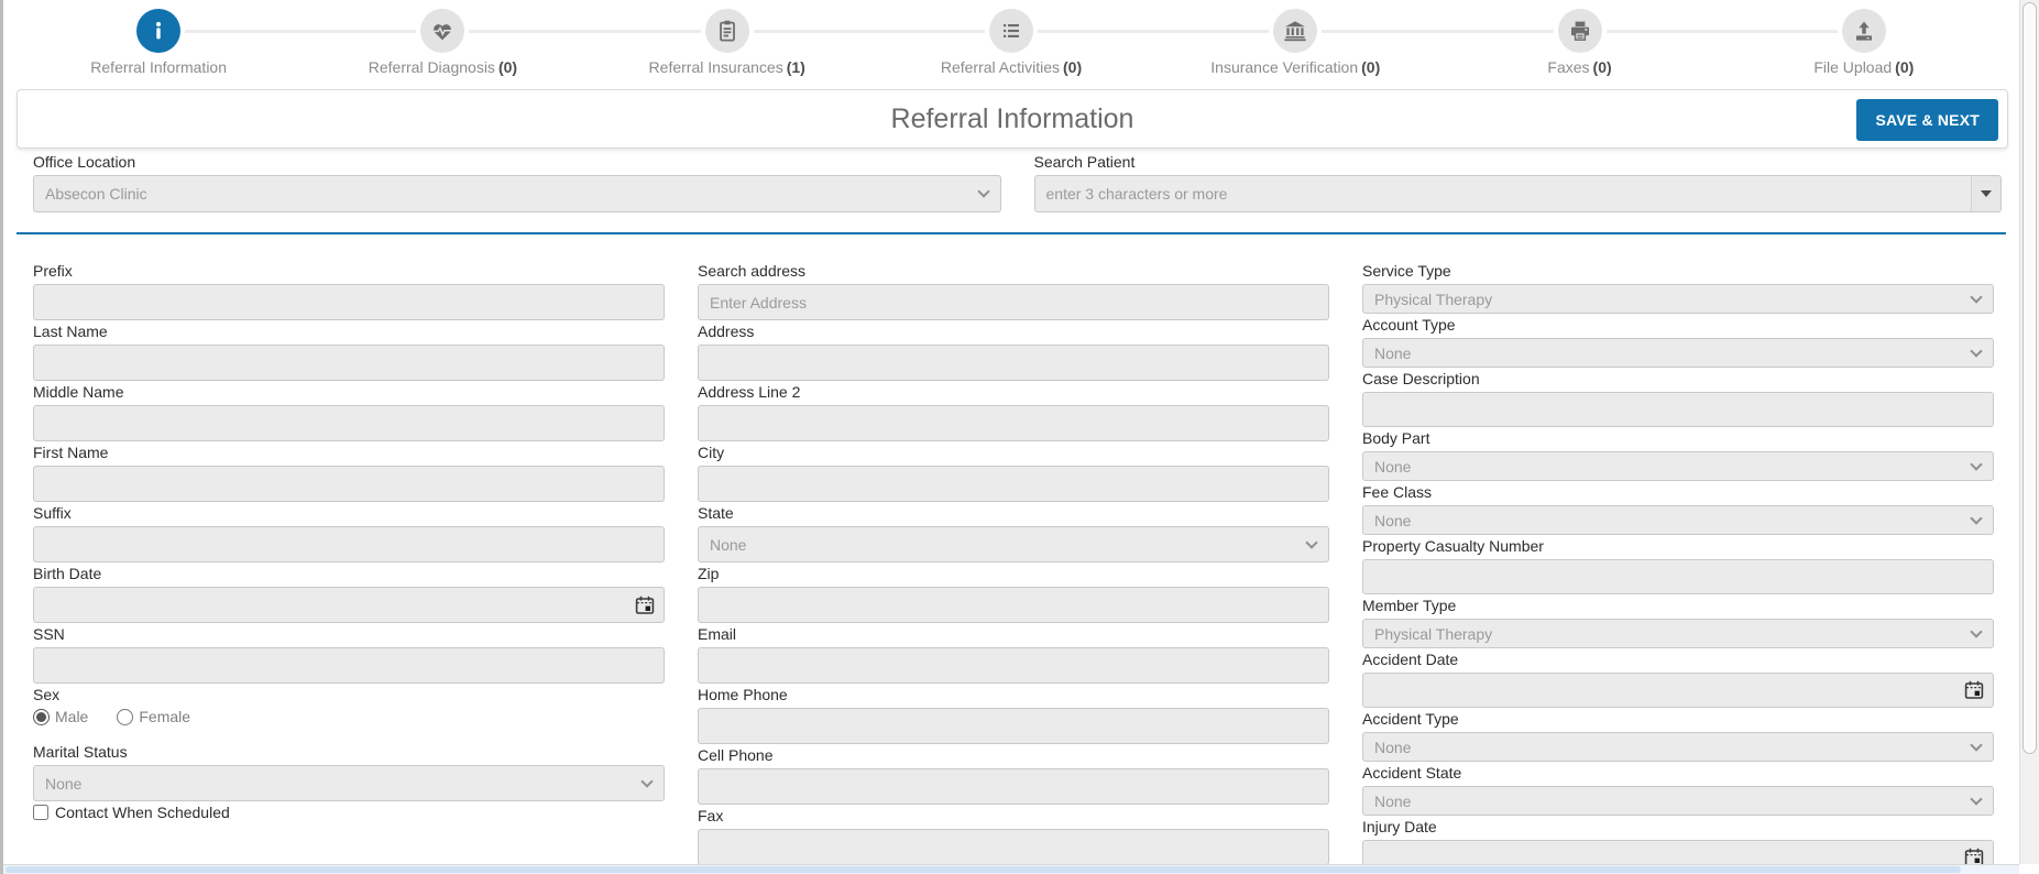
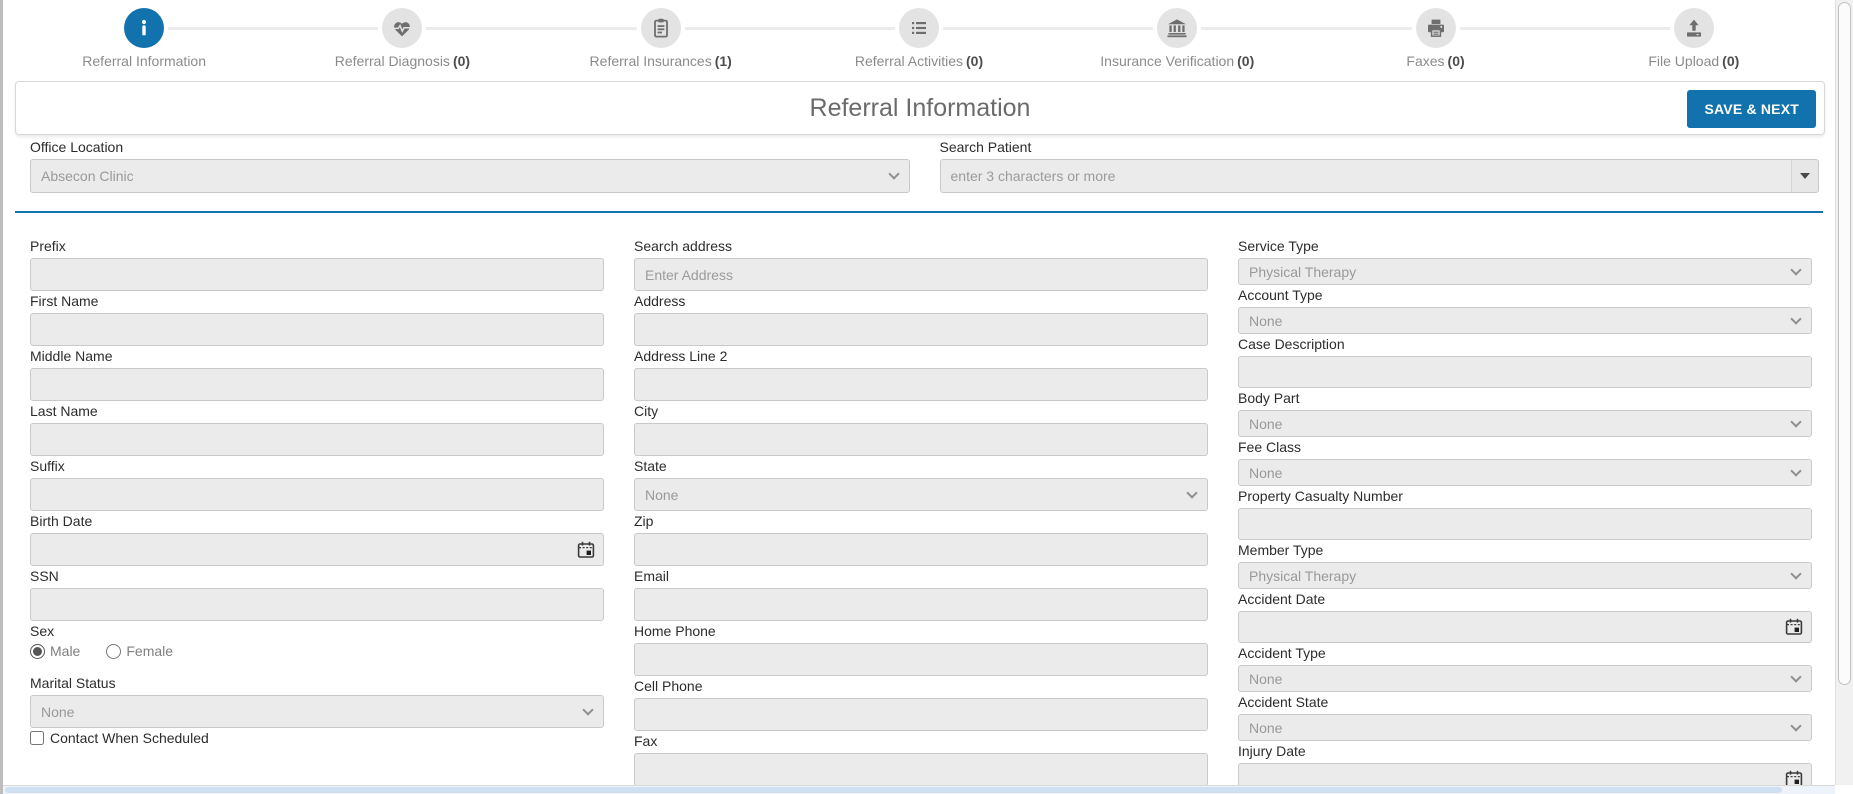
  Referral Information
  Referral Diagnosis (0)
  Referral Insurances (1)
  Referral Activities (0)
  Insurance Verification (0)
  Faxes (0)
  File Upload (0)
  Referral Information
  SAVE & NEXT
  Office Location
  Absecon Clinic
  Search Patient
  enter 3 characters or more
  Prefix
- Last Name
+ First Name
  Middle Name
- First Name
+ Last Name
  Suffix
  Birth Date
  SSN
  Sex
  Male
  Female
  Marital Status
  None
  Contact When Scheduled
  Search address
  Enter Address
  Address
  Address Line 2
  City
  State
  None
  Zip
  Email
  Home Phone
  Cell Phone
  Fax
  Service Type
  Physical Therapy
  Account Type
  None
  Case Description
  Body Part
  None
  Fee Class
  None
  Property Casualty Number
  Member Type
  Physical Therapy
  Accident Date
  Accident Type
  None
  Accident State
  None
  Injury Date
